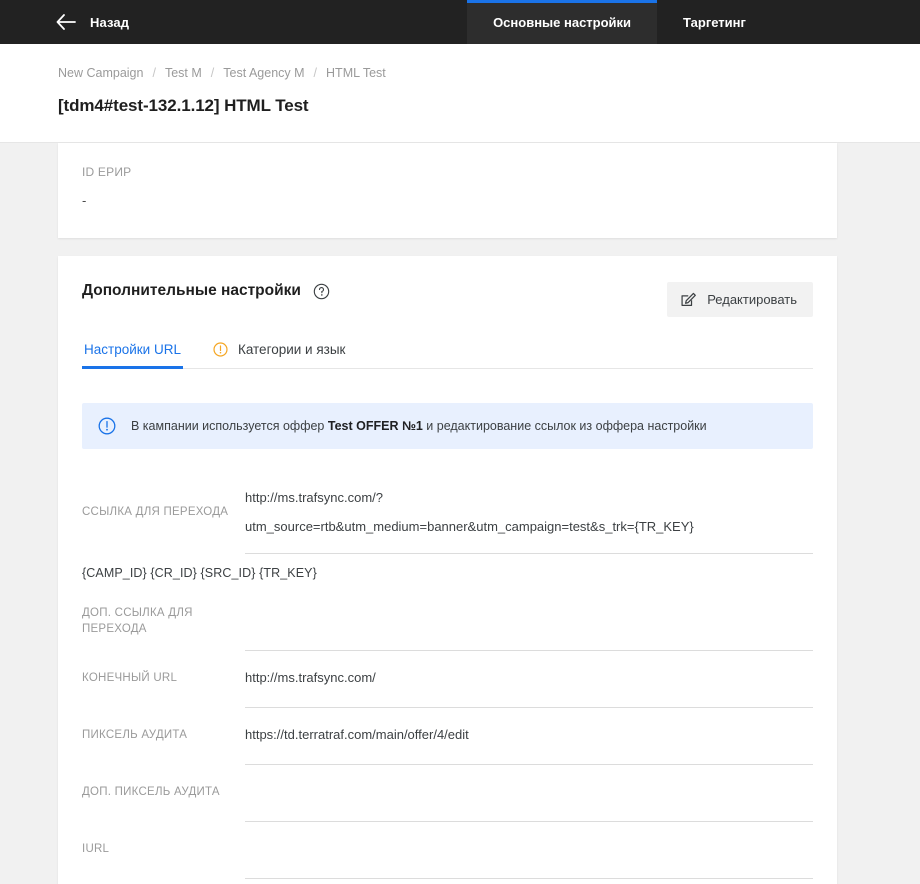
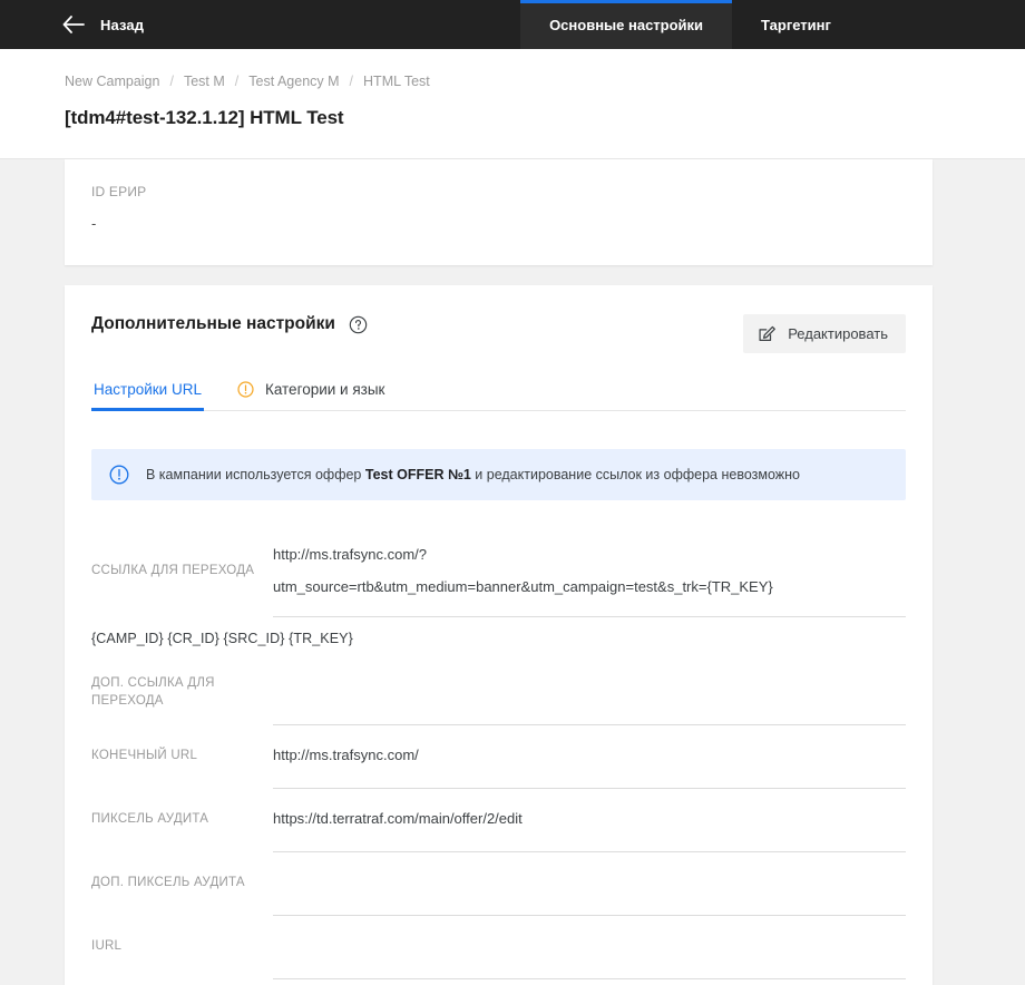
  Назад
  Основные настройки
  Таргетинг
  New Campaign
  /
  Test M
  /
  Test Agency M
  /
  HTML Test
  [tdm4#test-132.1.12] HTML Test
  ID ЕРИР
  -
  Дополнительные настройки
  Редактировать
  Настройки URL
  Категории и язык
- В кампании используется оффер Test OFFER №1 и редактирование ссылок из оффера настройки
+ В кампании используется оффер Test OFFER №1 и редактирование ссылок из оффера невозможно
  ССЫЛКА ДЛЯ ПЕРЕХОДА
  http://ms.trafsync.com/?
  utm_source=rtb&utm_medium=banner&utm_campaign=test&s_trk={TR_KEY}
  {CAMP_ID} {CR_ID} {SRC_ID} {TR_KEY}
  ДОП. ССЫЛКА ДЛЯ ПЕРЕХОДА
  КОНЕЧНЫЙ URL
  http://ms.trafsync.com/
  ПИКСЕЛЬ АУДИТА
- https://td.terratraf.com/main/offer/4/edit
+ https://td.terratraf.com/main/offer/2/edit
  ДОП. ПИКСЕЛЬ АУДИТА
  IURL
